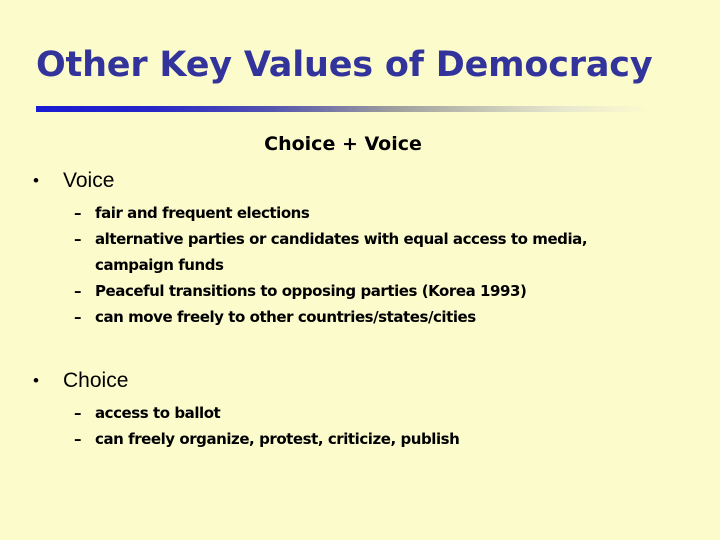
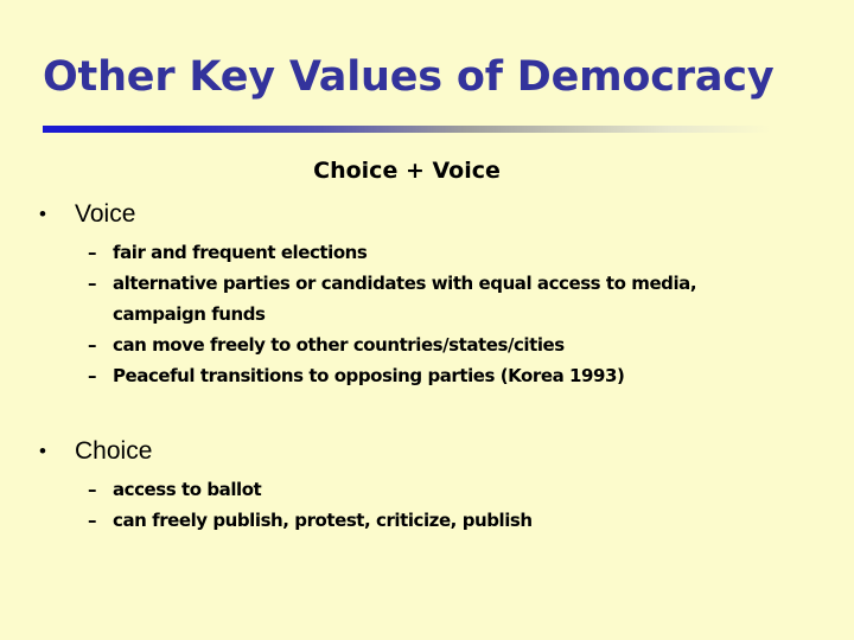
  Other Key Values of Democracy
  Choice + Voice
  •
  Voice
  –
  fair and frequent elections
  –
  alternative parties or candidates with equal access to media, campaign funds
  –
- Peaceful transitions to opposing parties (Korea 1993)
+ can move freely to other countries/states/cities
  –
- can move freely to other countries/states/cities
+ Peaceful transitions to opposing parties (Korea 1993)
  •
  Choice
  –
  access to ballot
  –
- can freely organize, protest, criticize, publish
+ can freely publish, protest, criticize, publish
